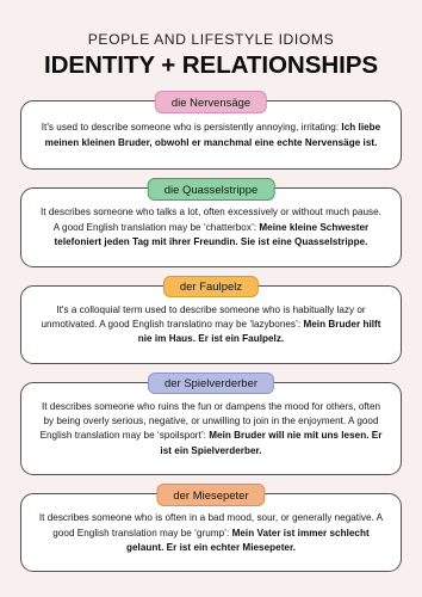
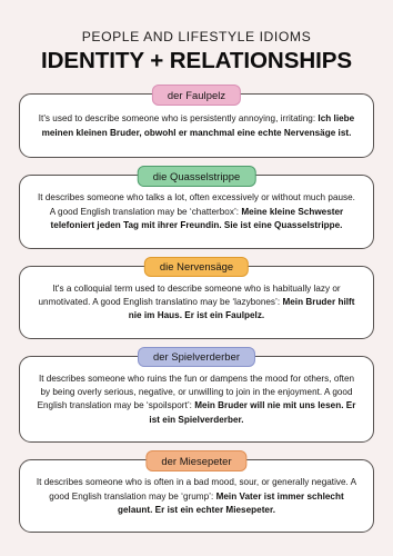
  PEOPLE AND LIFESTYLE IDIOMS
  IDENTITY + RELATIONSHIPS
- die Nervensäge
+ der Faulpelz
  It's used to describe someone who is persistently annoying, irritating: Ich liebe meinen kleinen Bruder, obwohl er manchmal eine echte Nervensäge ist.
  die Quasselstrippe
  It describes someone who talks a lot, often excessively or without much pause. A good English translation may be ‘chatterbox’: Meine kleine Schwester telefoniert jeden Tag mit ihrer Freundin. Sie ist eine Quasselstrippe.
- der Faulpelz
+ die Nervensäge
  It's a colloquial term used to describe someone who is habitually lazy or unmotivated. A good English translatino may be ‘lazybones’: Mein Bruder hilft nie im Haus. Er ist ein Faulpelz.
  der Spielverderber
  It describes someone who ruins the fun or dampens the mood for others, often by being overly serious, negative, or unwilling to join in the enjoyment. A good English translation may be ‘spoilsport’: Mein Bruder will nie mit uns lesen. Er ist ein Spielverderber.
  der Miesepeter
  It describes someone who is often in a bad mood, sour, or generally negative. A good English translation may be ‘grump’: Mein Vater ist immer schlecht gelaunt. Er ist ein echter Miesepeter.
